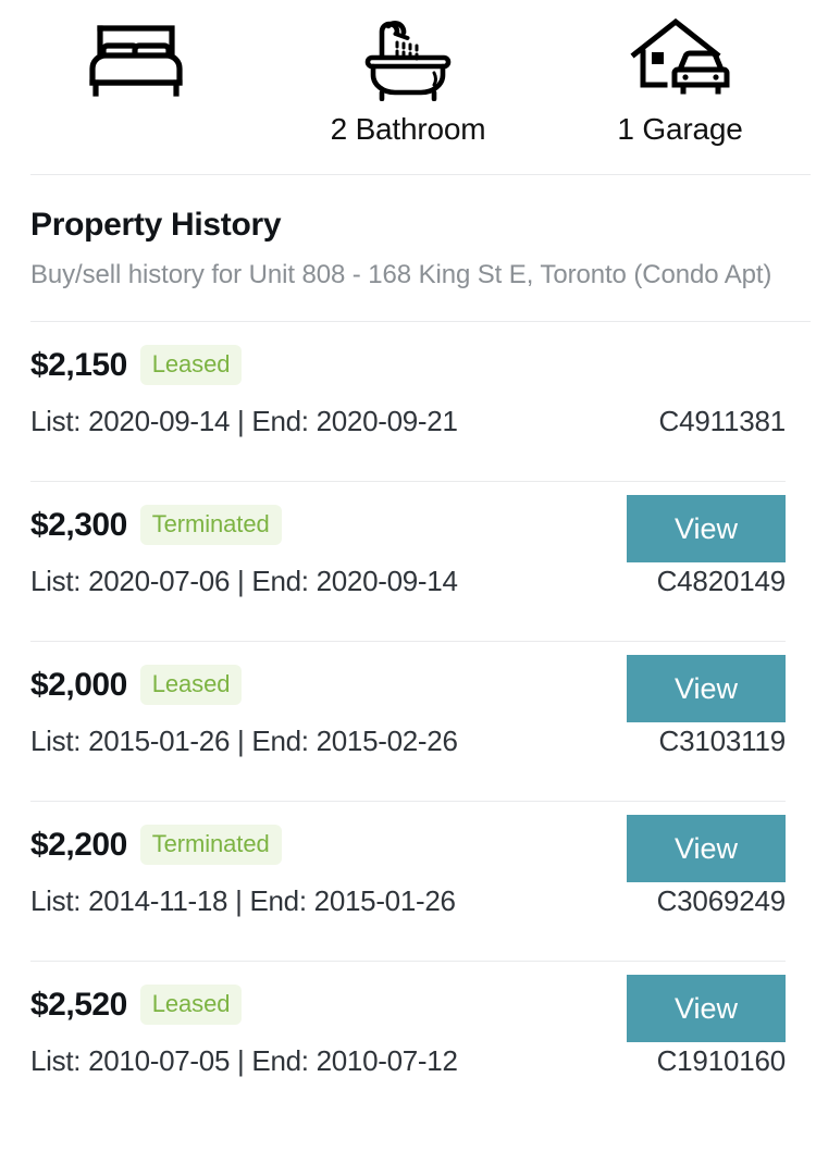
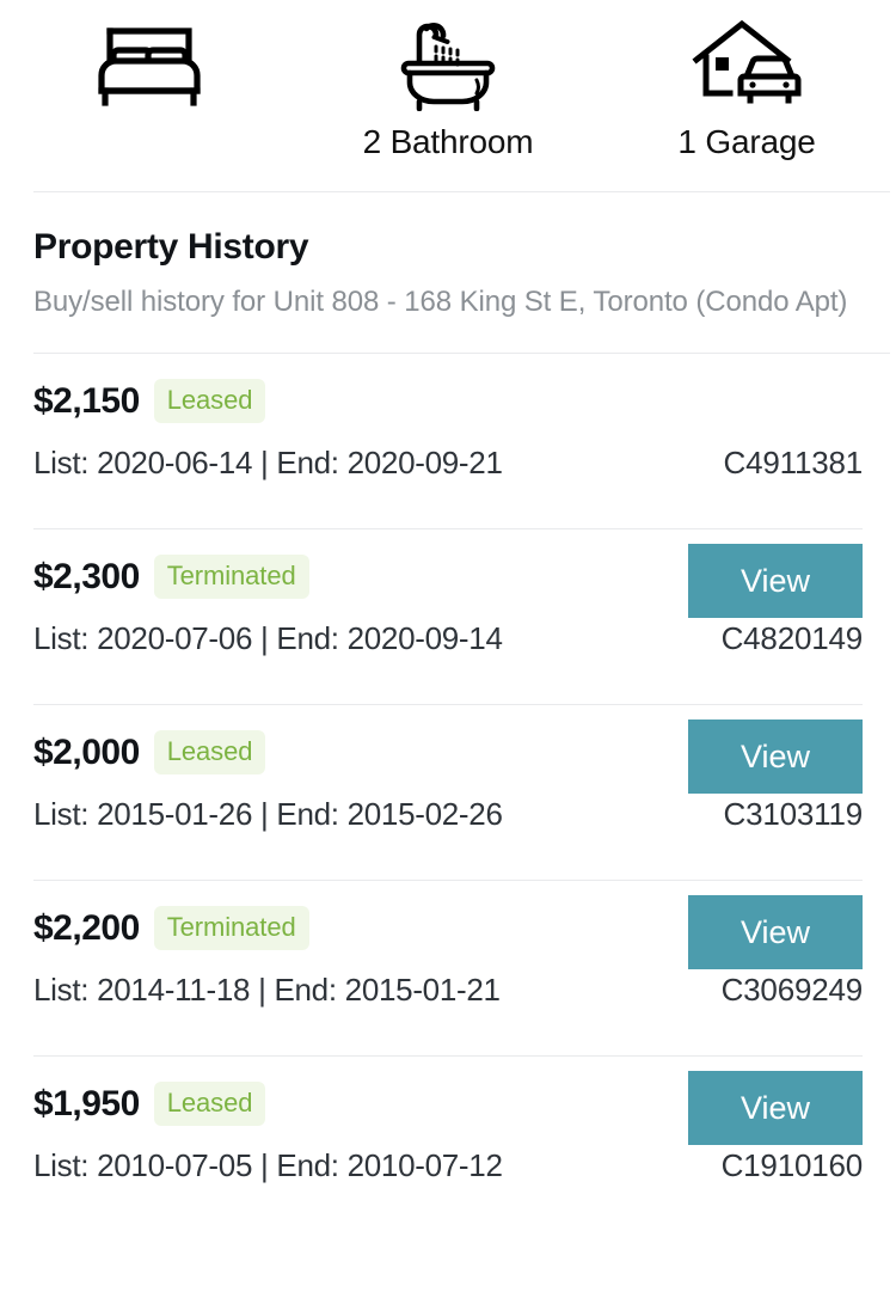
  2 Bathroom
  1 Garage
  Property History
  Buy/sell history for Unit 808 - 168 King St E, Toronto (Condo Apt)
  $2,150
  Leased
- List: 2020-09-14 | End: 2020-09-21
+ List: 2020-06-14 | End: 2020-09-21
  C4911381
  $2,300
  Terminated
  List: 2020-07-06 | End: 2020-09-14
  View
  C4820149
  $2,000
  Leased
  List: 2015-01-26 | End: 2015-02-26
  View
  C3103119
  $2,200
  Terminated
- List: 2014-11-18 | End: 2015-01-26
+ List: 2014-11-18 | End: 2015-01-21
  View
  C3069249
- $2,520
+ $1,950
  Leased
  List: 2010-07-05 | End: 2010-07-12
  View
  C1910160
